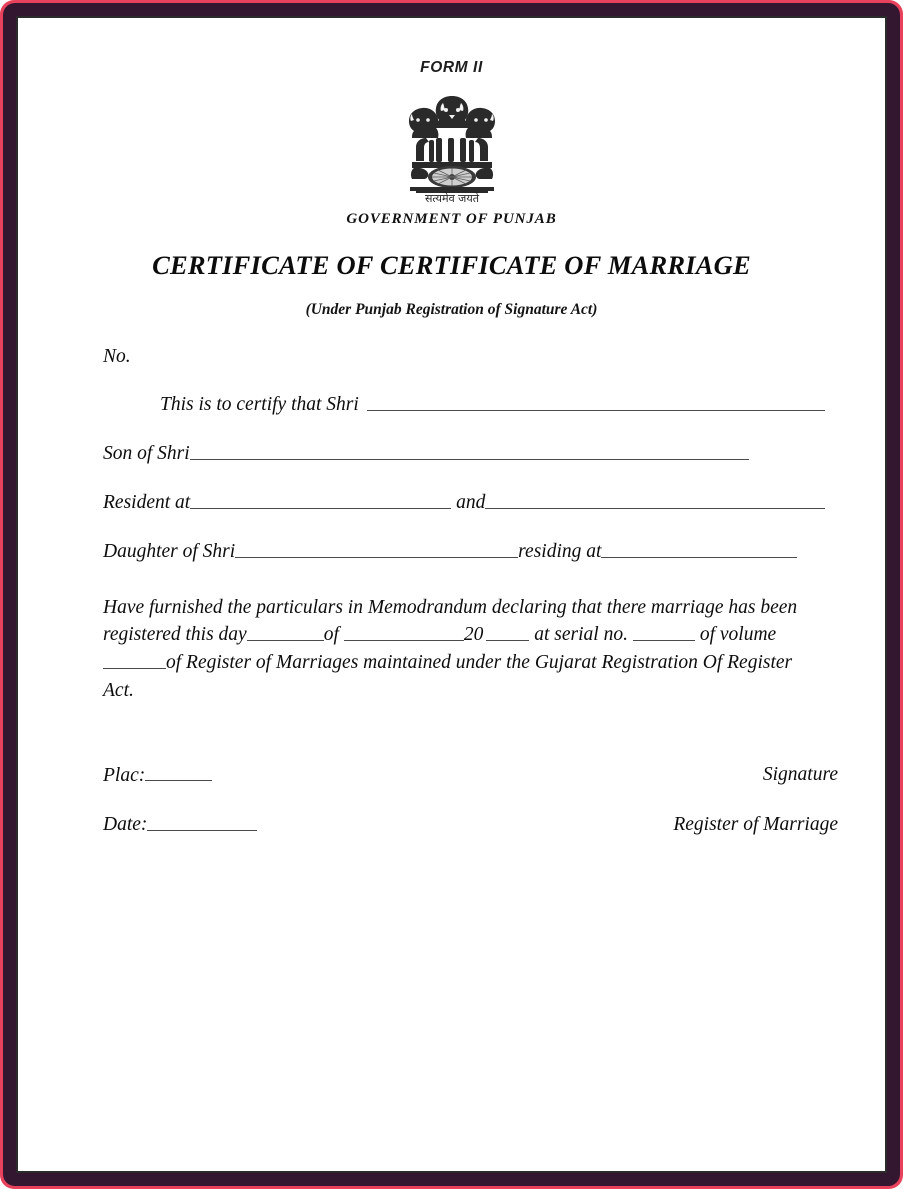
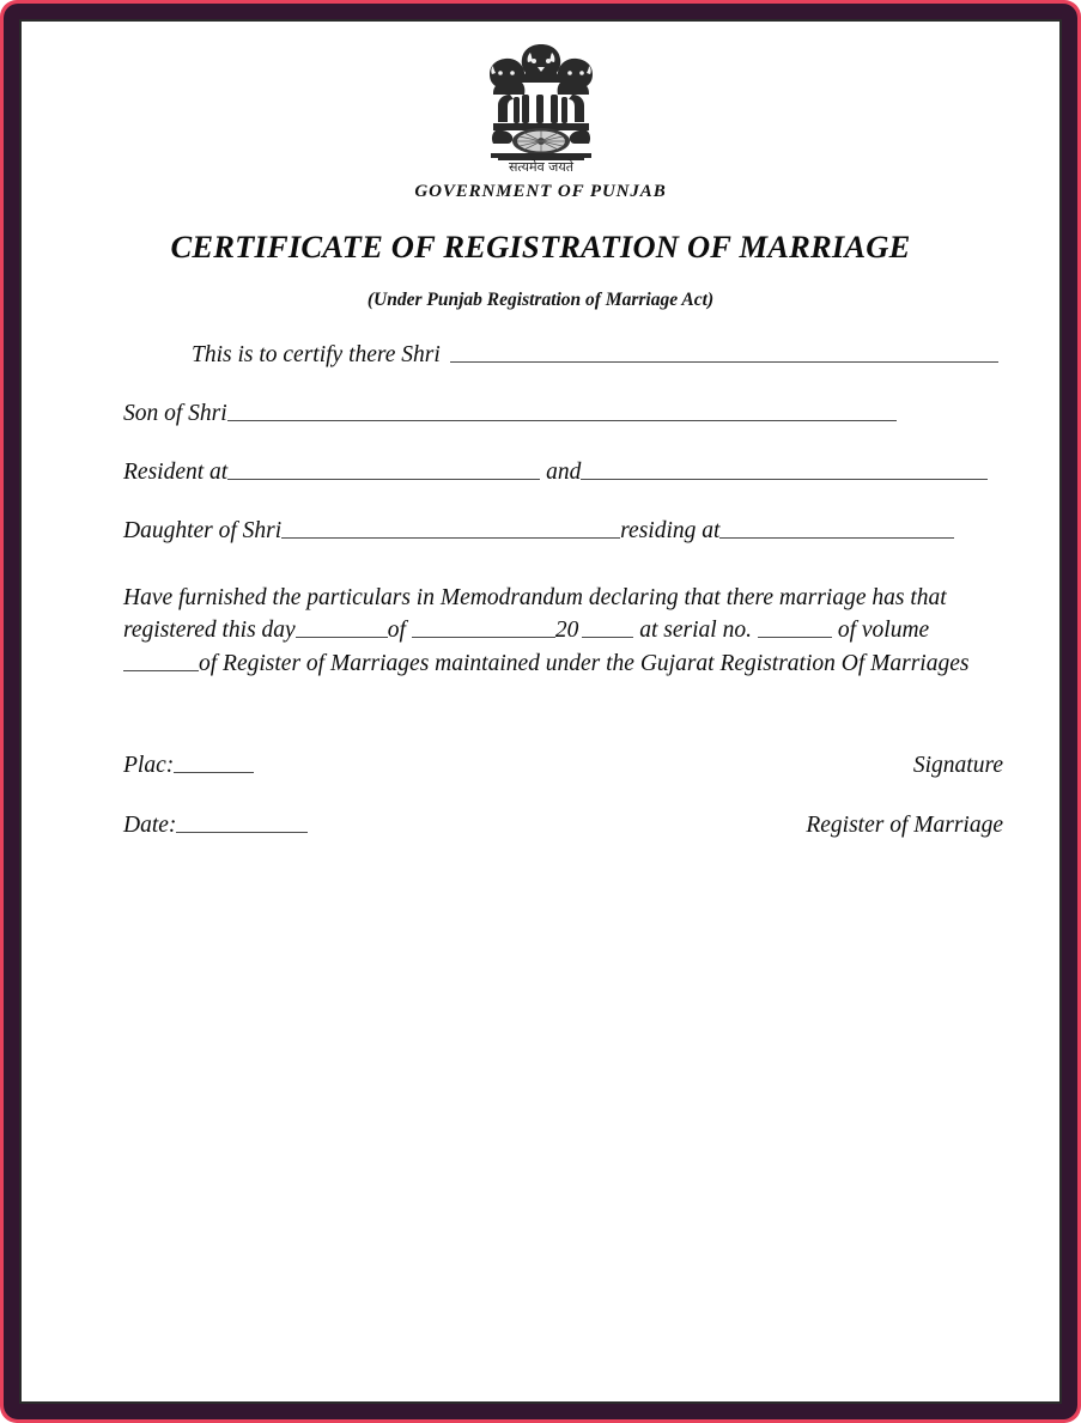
- FORM II
  सत्यमेव जयते
  GOVERNMENT OF PUNJAB
- CERTIFICATE OF CERTIFICATE OF MARRIAGE
+ CERTIFICATE OF REGISTRATION OF MARRIAGE
- (Under Punjab Registration of Signature Act)
+ (Under Punjab Registration of Marriage Act)
- No.
- This is to certify that Shri
+ This is to certify there Shri
  Son of Shri
  Resident at and
  Daughter of Shri residing at
- Have furnished the particulars in Memodrandum declaring that there marriage has been
+ Have furnished the particulars in Memodrandum declaring that there marriage has that
  registered this day of 20 at serial no. of volume
- of Register of Marriages maintained under the Gujarat Registration Of Register
+ of Register of Marriages maintained under the Gujarat Registration Of Marriages
- Act.
  Plac:
  Signature
  Date:
  Register of Marriage
